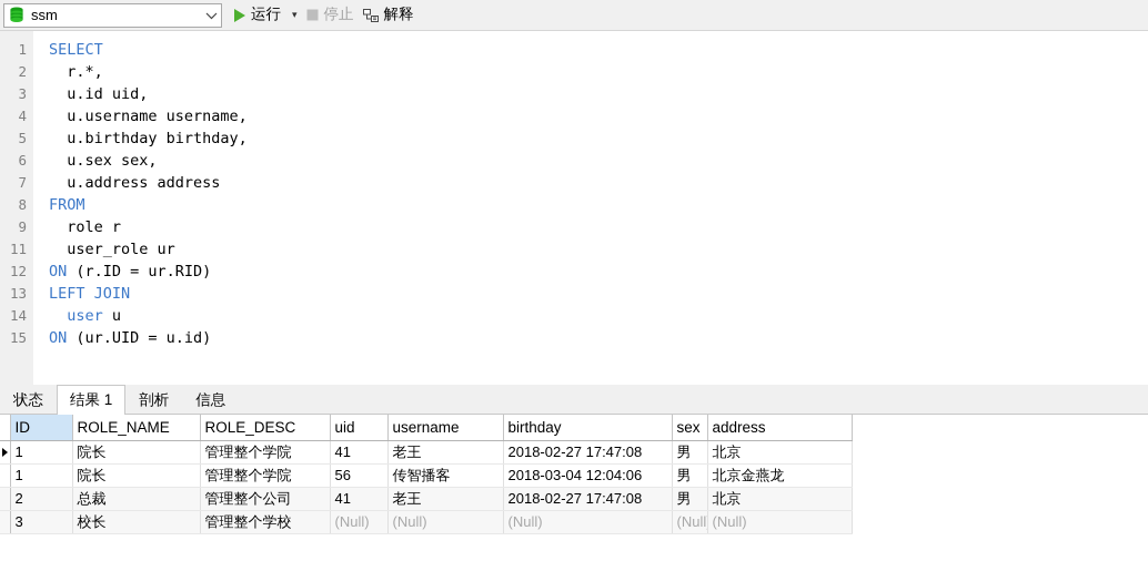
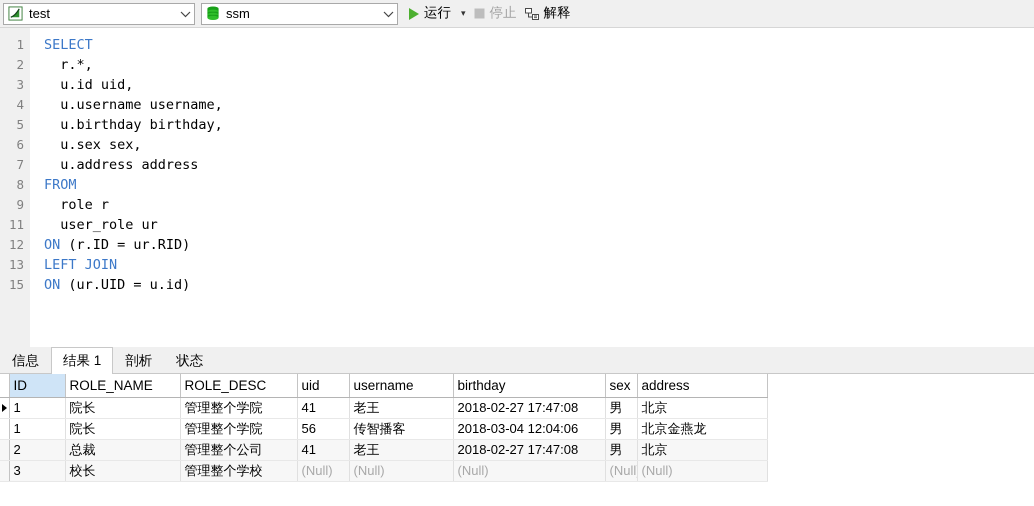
+ test
  ssm
  运行
  ▾
  停止
  解释
  1 SELECT
  2 r.*,
  3 u.id uid,
  4 u.username username,
  5 u.birthday birthday,
  6 u.sex sex,
  7 u.address address
  8 FROM
  9 role r
  11 user_role ur
  12 ON (r.ID = ur.RID)
  13 LEFT JOIN
- 14 user u
  15 ON (ur.UID = u.id)
- 状态
+ 信息
  结果 1
  剖析
- 信息
+ 状态
  	ID	ROLE_NAME	ROLE_DESC	uid	username	birthday	sex	address
  	1	院长	管理整个学院	41	老王	2018-02-27 17:47:08	男	北京
  	1	院长	管理整个学院	56	传智播客	2018-03-04 12:04:06	男	北京金燕龙
  	2	总裁	管理整个公司	41	老王	2018-02-27 17:47:08	男	北京
  	3	校长	管理整个学校	(Null)	(Null)	(Null)	(Null	(Null)
